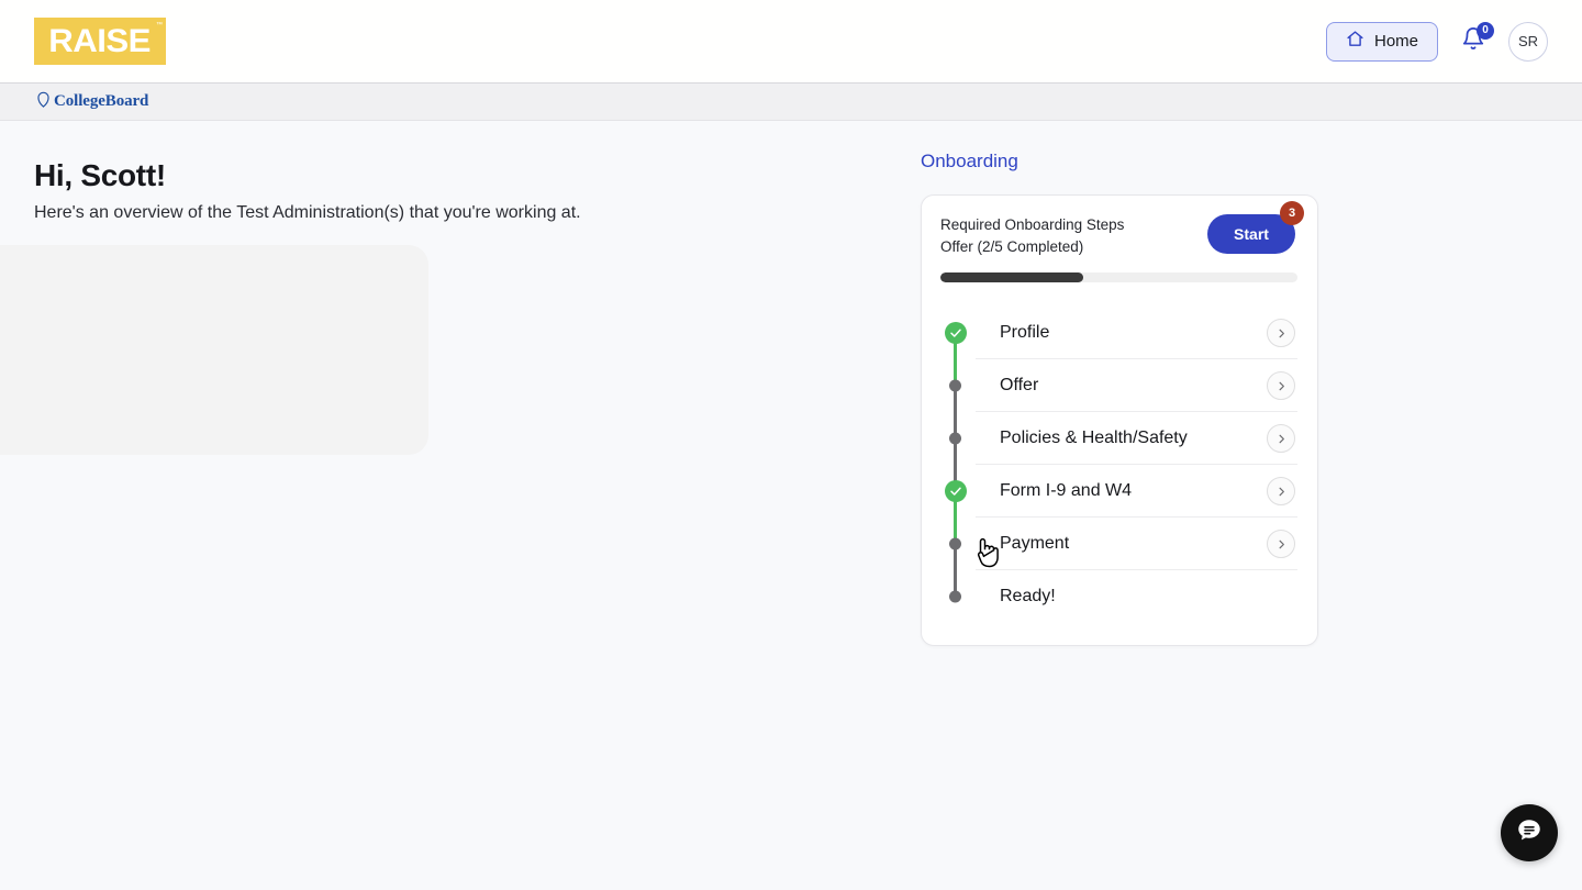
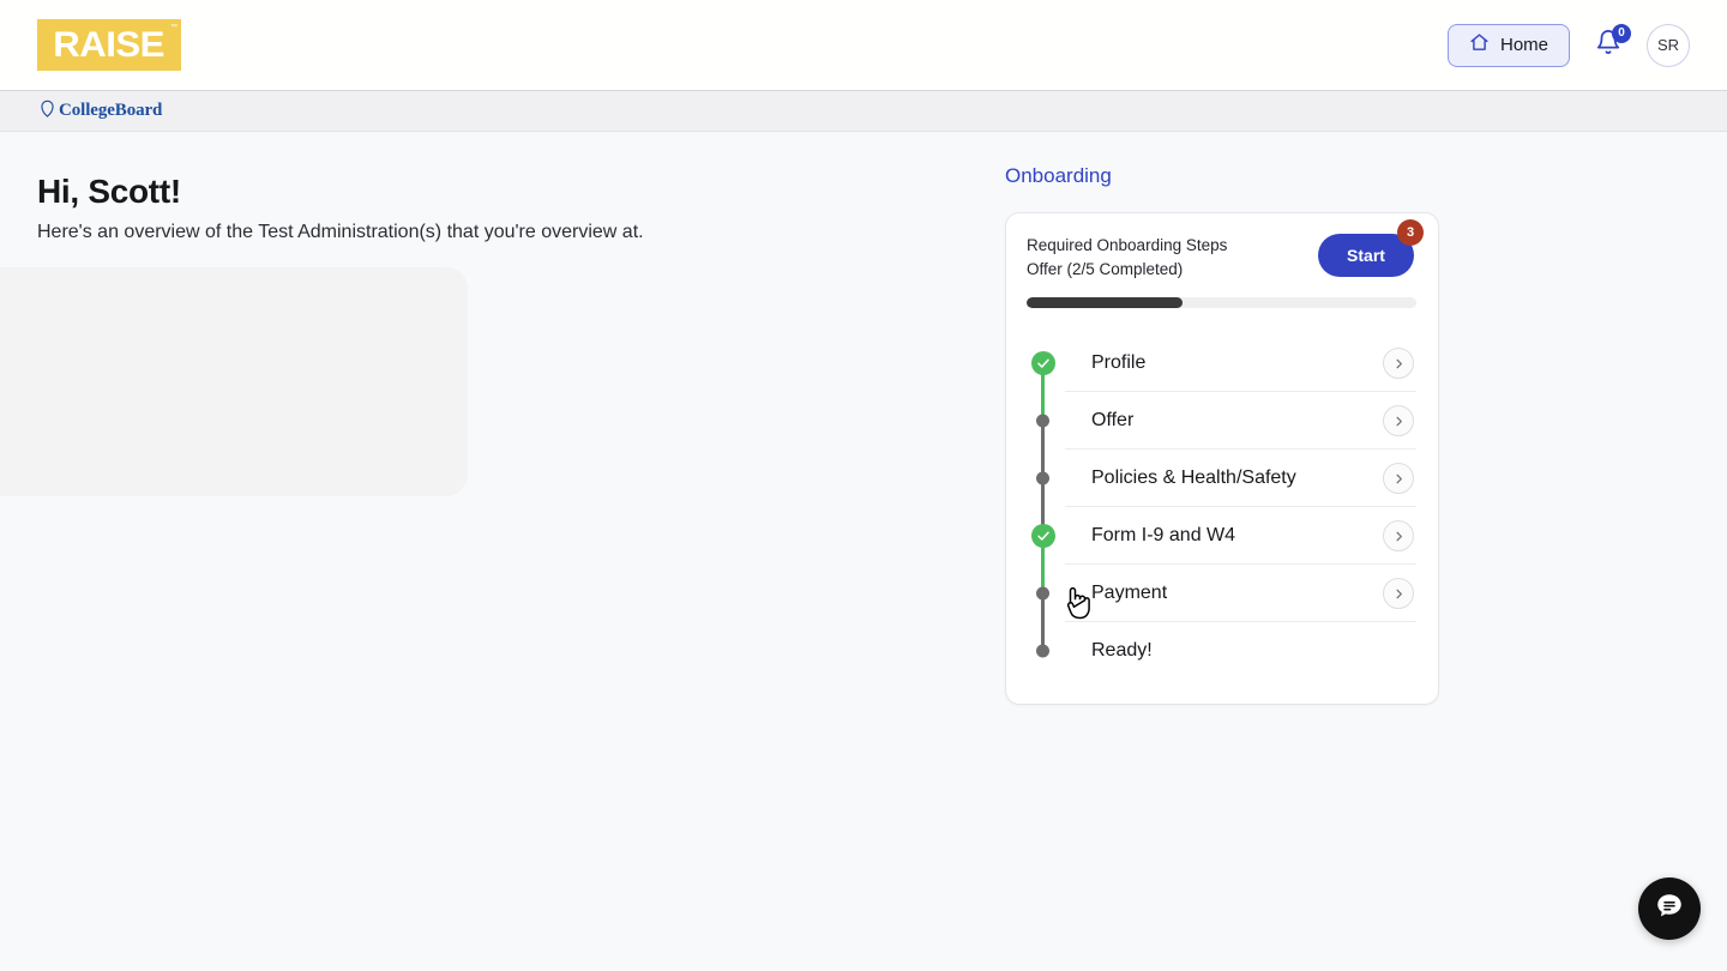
  RAISE
  Home
  0
  SR
  CollegeBoard
  Hi, Scott!
- Here's an overview of the Test Administration(s) that you're working at.
+ Here's an overview of the Test Administration(s) that you're overview at.
  Onboarding
  Required Onboarding Steps
  Offer (2/5 Completed)
  Start
  3
  Profile
  Offer
  Policies & Health/Safety
  Form I-9 and W4
  Payment
  Ready!
